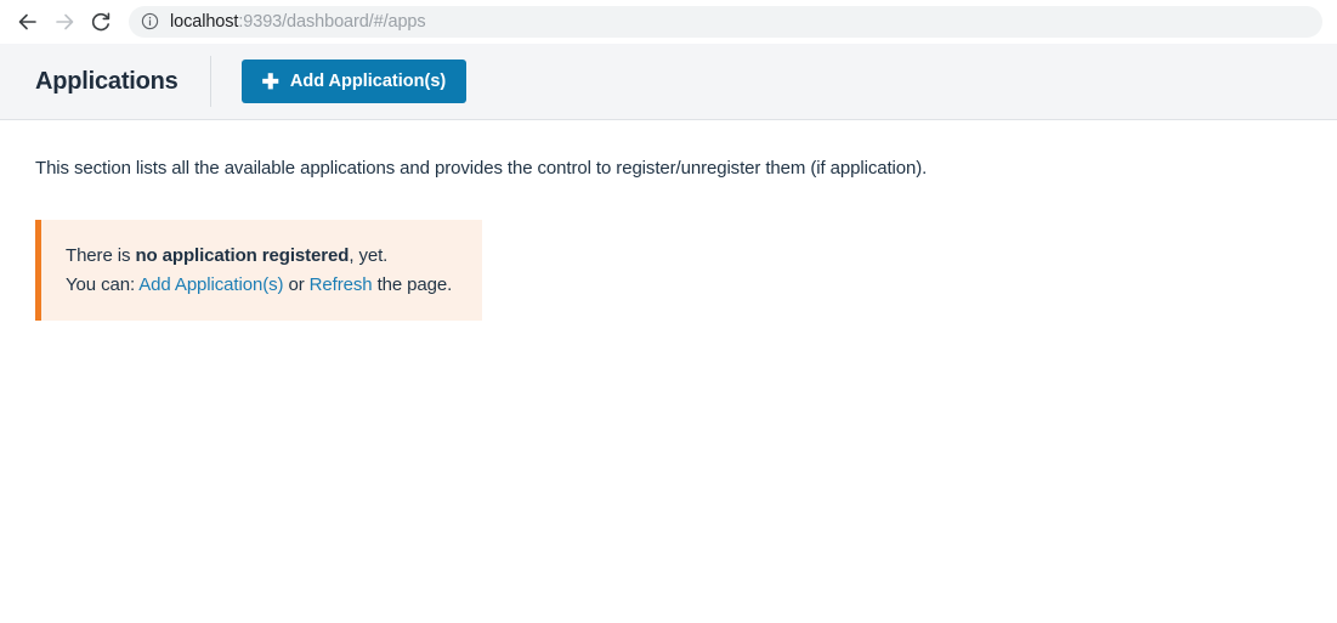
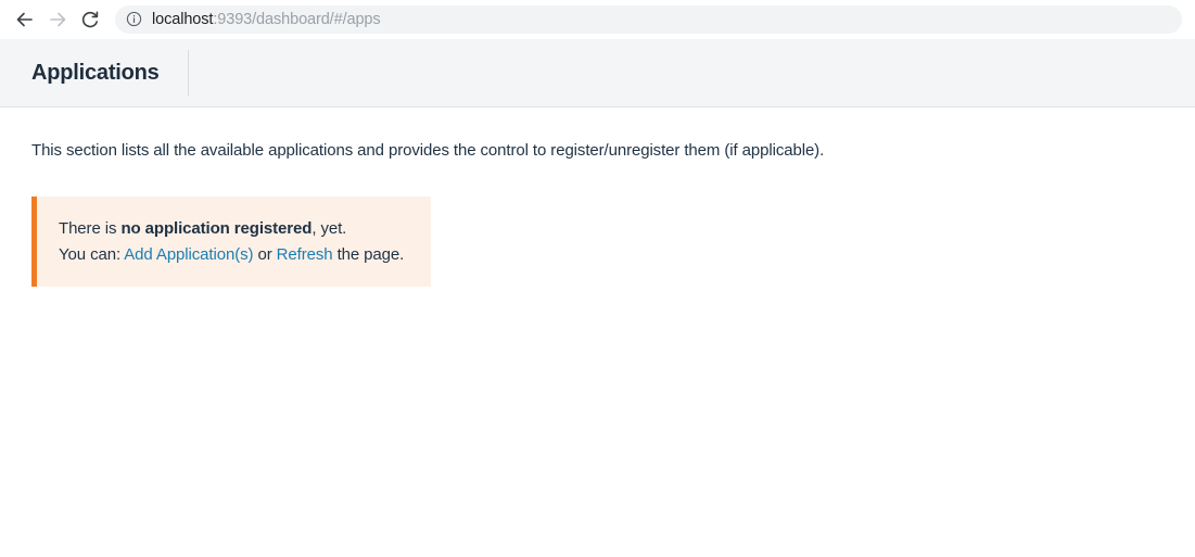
  localhost:9393/dashboard/#/apps
  Applications
- ✚
- Add Application(s)
- This section lists all the available applications and provides the control to register/unregister them (if application).
+ This section lists all the available applications and provides the control to register/unregister them (if applicable).
  There is no application registered, yet.
  You can: Add Application(s) or Refresh the page.
